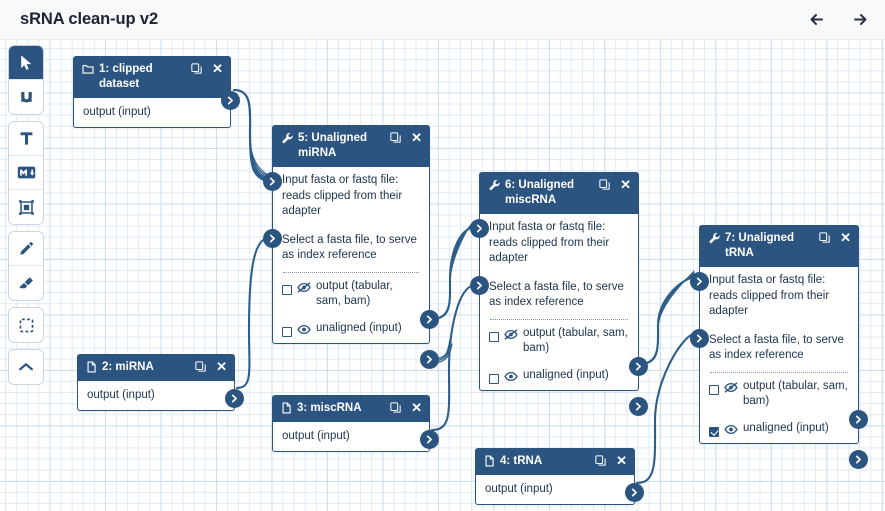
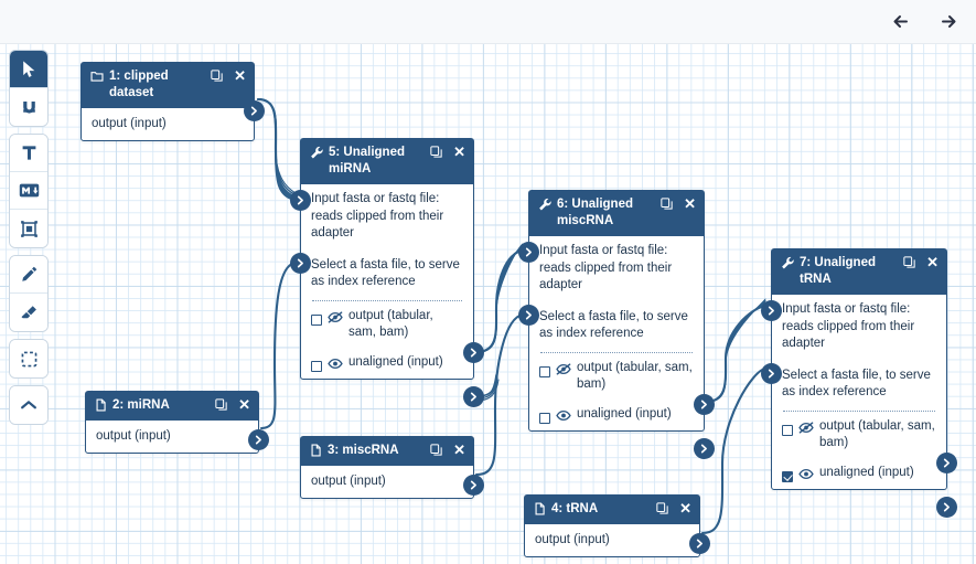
- sRNA clean-up v2
  1: clipped dataset
  ✕
  output (input)
  2: miRNA
  ✕
  output (input)
  3: miscRNA
  ✕
  output (input)
  4: tRNA
  ✕
  output (input)
  5: Unaligned miRNA
  ✕
  Input fasta or fastq file: reads clipped from their adapter
  Select a fasta file, to serve as index reference
  output (tabular, sam, bam)
  unaligned (input)
  6: Unaligned miscRNA
  ✕
  Input fasta or fastq file: reads clipped from their adapter
  Select a fasta file, to serve as index reference
  output (tabular, sam, bam)
  unaligned (input)
  7: Unaligned tRNA
  ✕
  Input fasta or fastq file: reads clipped from their adapter
  Select a fasta file, to serve as index reference
  output (tabular, sam, bam)
  unaligned (input)
